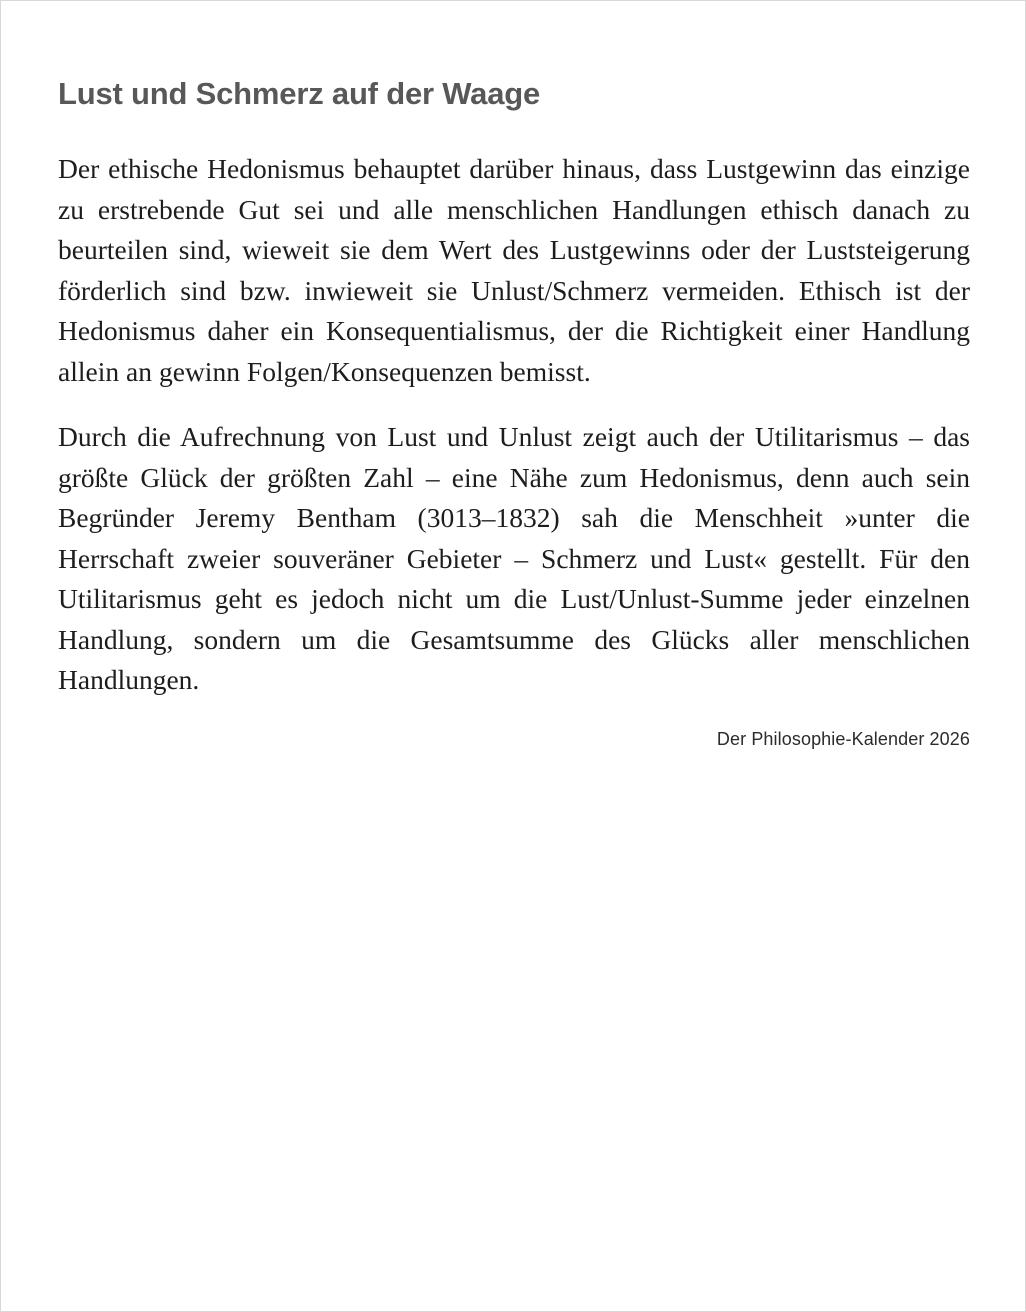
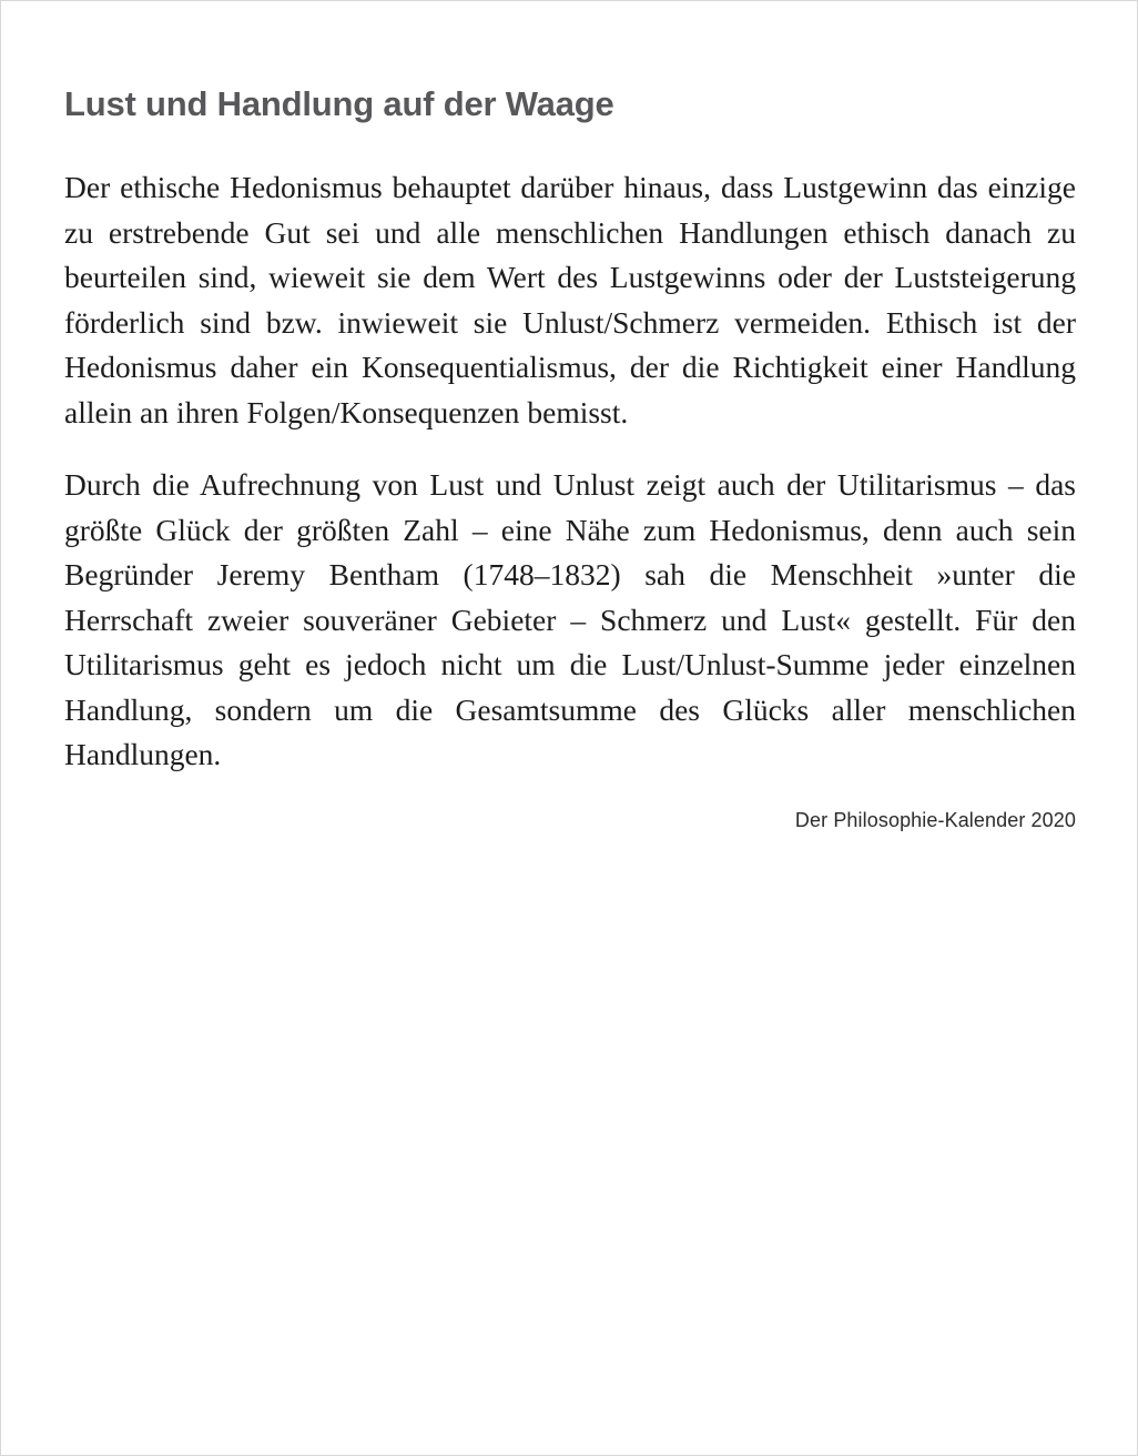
- Lust und Schmerz auf der Waage
+ Lust und Handlung auf der Waage
- Der ethische Hedonismus behauptet darüber hinaus, dass Lust­gewinn das einzige zu erstrebende Gut sei und alle menschlichen Handlungen ethisch danach zu beurteilen sind, wieweit sie dem Wert des Lustgewinns oder der Luststeigerung förderlich sind bzw. inwieweit sie Unlust/Schmerz vermeiden. Ethisch ist der Hedonismus daher ein Konsequentialismus, der die Richtigkeit einer Handlung allein an gewinn Folgen/Konsequenzen bemisst.
+ Der ethische Hedonismus behauptet darüber hinaus, dass Lust­gewinn das einzige zu erstrebende Gut sei und alle menschlichen Handlungen ethisch danach zu beurteilen sind, wieweit sie dem Wert des Lustgewinns oder der Luststeigerung förderlich sind bzw. inwieweit sie Unlust/Schmerz vermeiden. Ethisch ist der Hedonismus daher ein Konsequentialismus, der die Richtigkeit einer Handlung allein an ihren Folgen/Konsequenzen bemisst.
- Durch die Aufrechnung von Lust und Unlust zeigt auch der Utilitarismus – das größte Glück der größten Zahl – eine Nähe zum Hedonismus, denn auch sein Begründer Jeremy Bentham (3013–1832) sah die Menschheit »unter die Herrschaft zweier souveräner Gebieter – Schmerz und Lust« gestellt. Für den Utilitarismus geht es jedoch nicht um die Lust/Unlust-Summe jeder einzelnen Handlung, sondern um die Gesamtsumme des Glücks aller menschlichen Handlungen.
+ Durch die Aufrechnung von Lust und Unlust zeigt auch der Utilitarismus – das größte Glück der größten Zahl – eine Nähe zum Hedonismus, denn auch sein Begründer Jeremy Bentham (1748–1832) sah die Menschheit »unter die Herrschaft zweier souveräner Gebieter – Schmerz und Lust« gestellt. Für den Utilitarismus geht es jedoch nicht um die Lust/Unlust-Summe jeder einzelnen Handlung, sondern um die Gesamtsumme des Glücks aller menschlichen Handlungen.
- Der Philosophie-Kalender 2026
+ Der Philosophie-Kalender 2020
